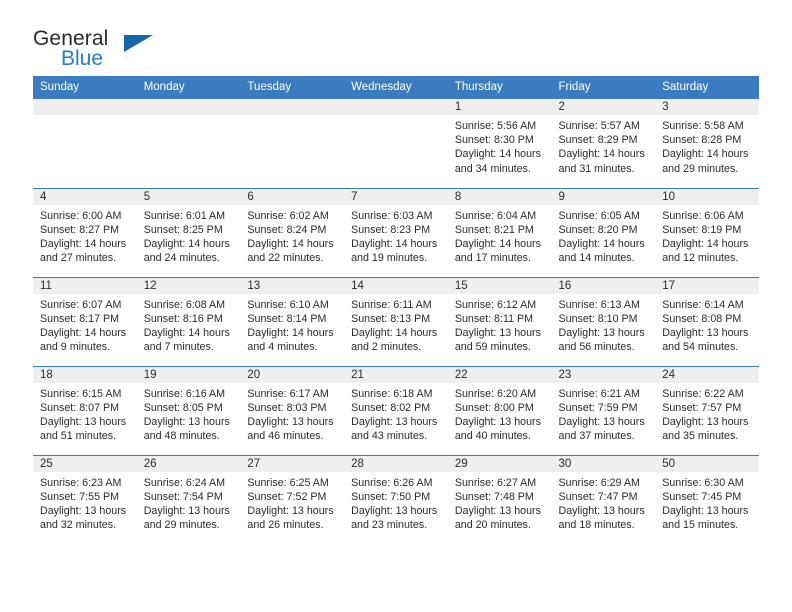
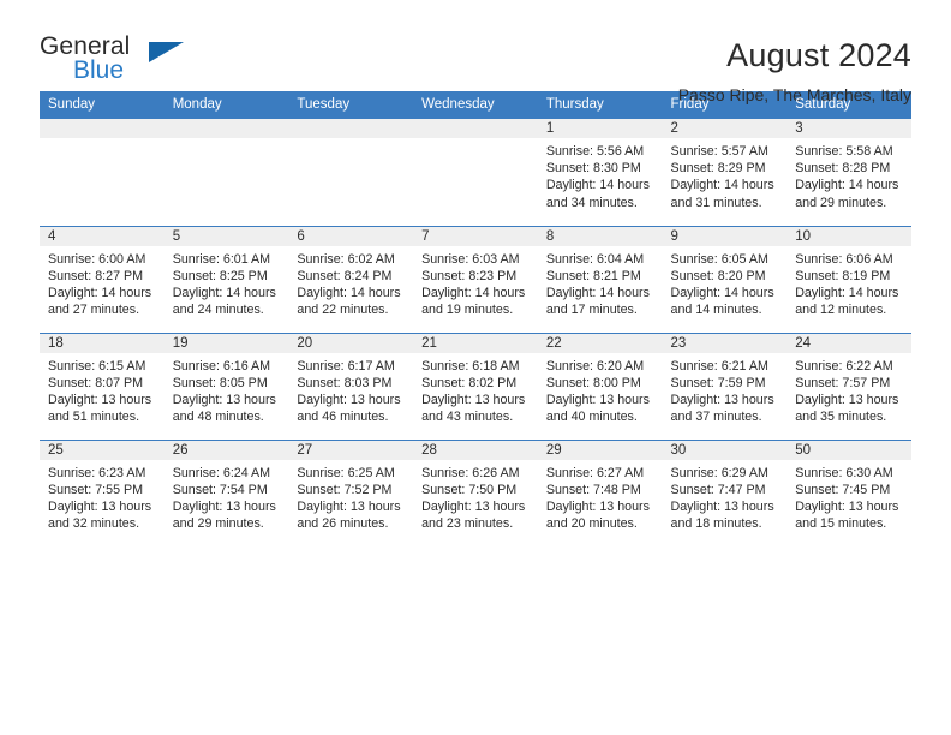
  General
  Blue
+ August 2024
+ Passo Ripe, The Marches, Italy
  Sunday	Monday	Tuesday	Wednesday	Thursday	Friday	Saturday
  				1Sunrise: 5:56 AMSunset: 8:30 PMDaylight: 14 hoursand 34 minutes.	2Sunrise: 5:57 AMSunset: 8:29 PMDaylight: 14 hoursand 31 minutes.	3Sunrise: 5:58 AMSunset: 8:28 PMDaylight: 14 hoursand 29 minutes.
  4Sunrise: 6:00 AMSunset: 8:27 PMDaylight: 14 hoursand 27 minutes.	5Sunrise: 6:01 AMSunset: 8:25 PMDaylight: 14 hoursand 24 minutes.	6Sunrise: 6:02 AMSunset: 8:24 PMDaylight: 14 hoursand 22 minutes.	7Sunrise: 6:03 AMSunset: 8:23 PMDaylight: 14 hoursand 19 minutes.	8Sunrise: 6:04 AMSunset: 8:21 PMDaylight: 14 hoursand 17 minutes.	9Sunrise: 6:05 AMSunset: 8:20 PMDaylight: 14 hoursand 14 minutes.	10Sunrise: 6:06 AMSunset: 8:19 PMDaylight: 14 hoursand 12 minutes.
- 11Sunrise: 6:07 AMSunset: 8:17 PMDaylight: 14 hoursand 9 minutes.	12Sunrise: 6:08 AMSunset: 8:16 PMDaylight: 14 hoursand 7 minutes.	13Sunrise: 6:10 AMSunset: 8:14 PMDaylight: 14 hoursand 4 minutes.	14Sunrise: 6:11 AMSunset: 8:13 PMDaylight: 14 hoursand 2 minutes.	15Sunrise: 6:12 AMSunset: 8:11 PMDaylight: 13 hoursand 59 minutes.	16Sunrise: 6:13 AMSunset: 8:10 PMDaylight: 13 hoursand 56 minutes.	17Sunrise: 6:14 AMSunset: 8:08 PMDaylight: 13 hoursand 54 minutes.
  18Sunrise: 6:15 AMSunset: 8:07 PMDaylight: 13 hoursand 51 minutes.	19Sunrise: 6:16 AMSunset: 8:05 PMDaylight: 13 hoursand 48 minutes.	20Sunrise: 6:17 AMSunset: 8:03 PMDaylight: 13 hoursand 46 minutes.	21Sunrise: 6:18 AMSunset: 8:02 PMDaylight: 13 hoursand 43 minutes.	22Sunrise: 6:20 AMSunset: 8:00 PMDaylight: 13 hoursand 40 minutes.	23Sunrise: 6:21 AMSunset: 7:59 PMDaylight: 13 hoursand 37 minutes.	24Sunrise: 6:22 AMSunset: 7:57 PMDaylight: 13 hoursand 35 minutes.
  25Sunrise: 6:23 AMSunset: 7:55 PMDaylight: 13 hoursand 32 minutes.	26Sunrise: 6:24 AMSunset: 7:54 PMDaylight: 13 hoursand 29 minutes.	27Sunrise: 6:25 AMSunset: 7:52 PMDaylight: 13 hoursand 26 minutes.	28Sunrise: 6:26 AMSunset: 7:50 PMDaylight: 13 hoursand 23 minutes.	29Sunrise: 6:27 AMSunset: 7:48 PMDaylight: 13 hoursand 20 minutes.	30Sunrise: 6:29 AMSunset: 7:47 PMDaylight: 13 hoursand 18 minutes.	50Sunrise: 6:30 AMSunset: 7:45 PMDaylight: 13 hoursand 15 minutes.
